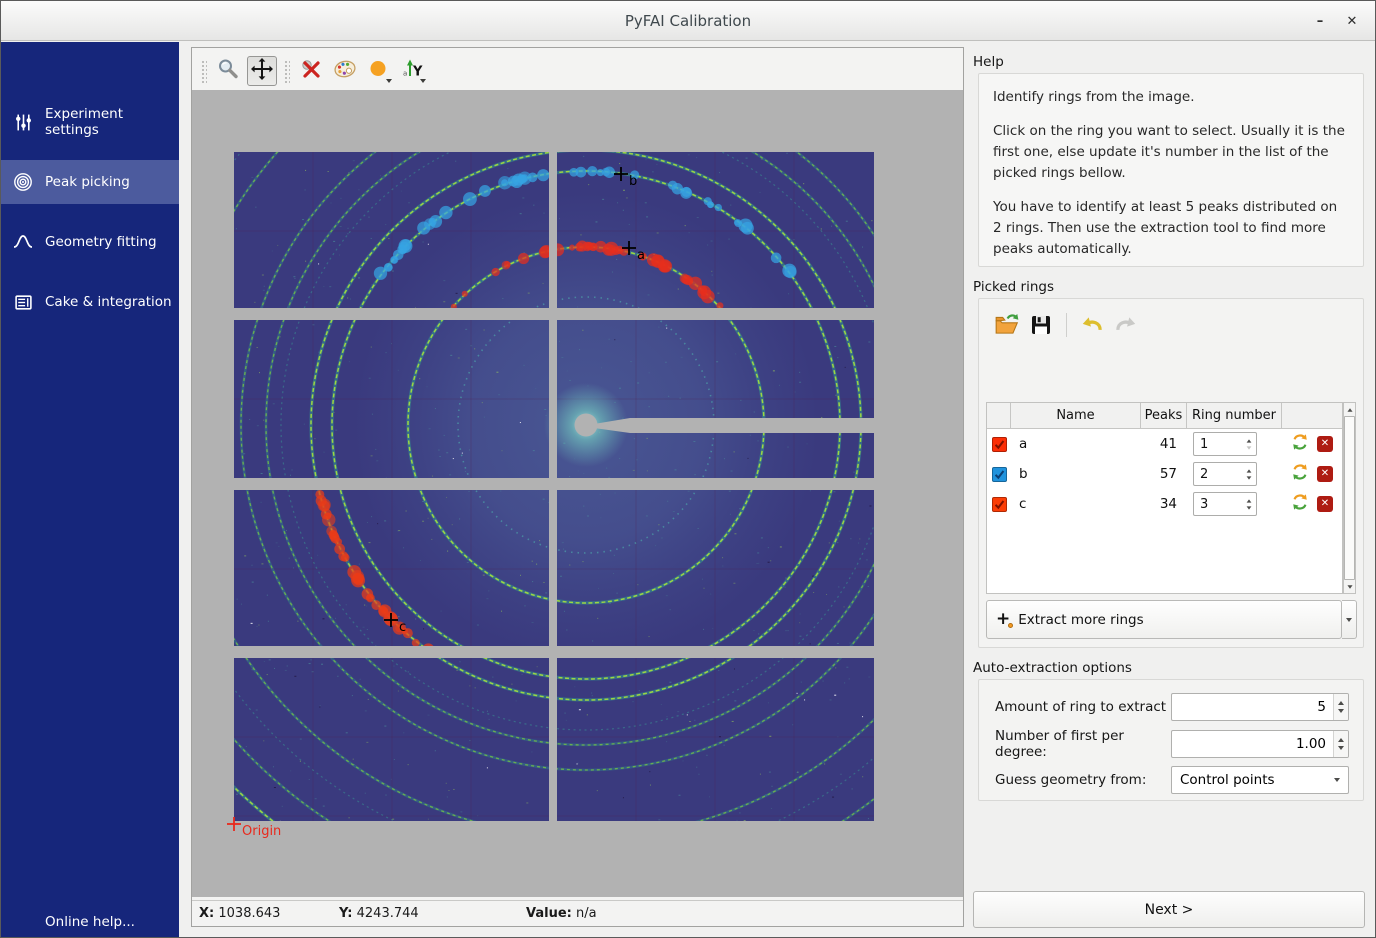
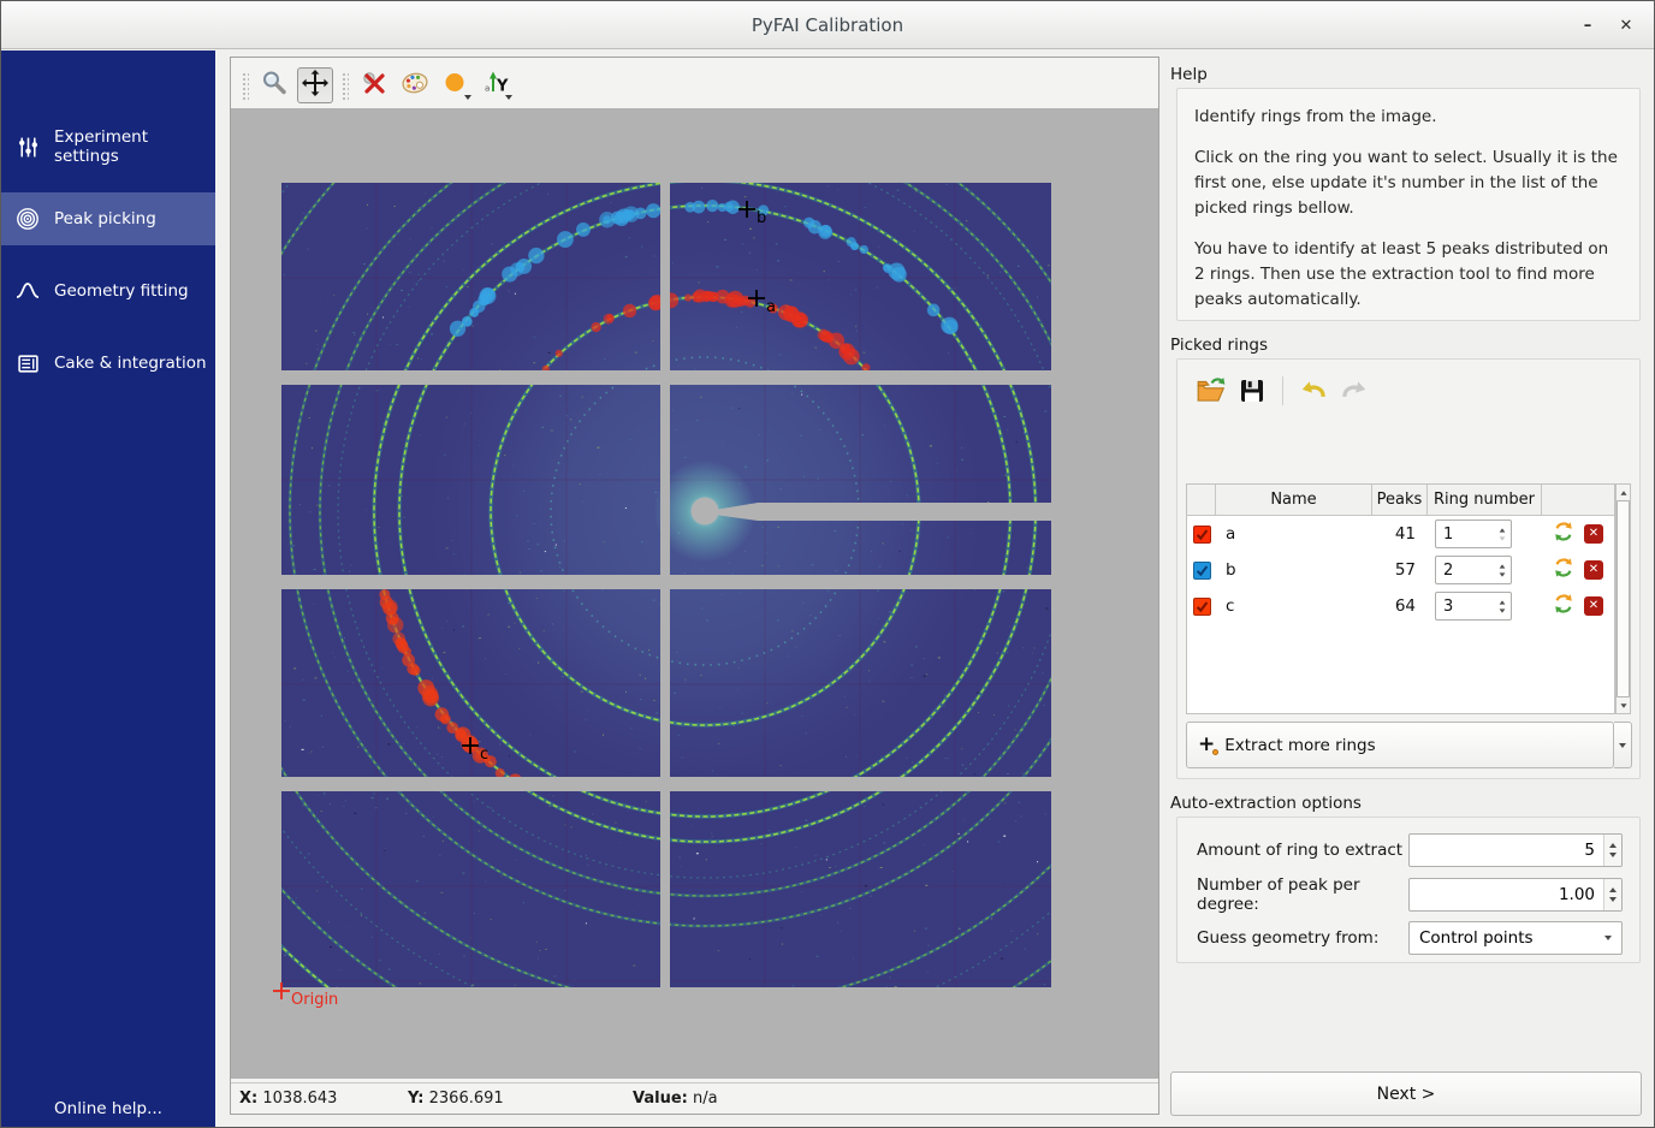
  PyFAI Calibration
  –
  ✕
  Experiment settings
  Peak picking
  Geometry fitting
  Cake & integration
  Online help...
  a
  Y
  a
  b
  c
  Origin
  X: 1038.643
- Y: 4243.744
+ Y: 2366.691
  Value: n/a
  Help
  Identify rings from the image.
  Click on the ring you want to select. Usually it is the first one, else update it's number in the list of the picked rings bellow.
  You have to identify at least 5 peaks distributed on 2 rings. Then use the extraction tool to find more peaks automatically.
  Picked rings
  Name
  Peaks
  Ring number
  a
  41
  1
  ✕
  b
  57
  2
  ✕
  c
- 34
+ 64
  3
  ✕
  +
  Extract more rings
  Auto-extraction options
  Amount of ring to extract
  5
- Number of first per degree:
+ Number of peak per degree:
  1.00
  Guess geometry from:
  Control points
  Next >
